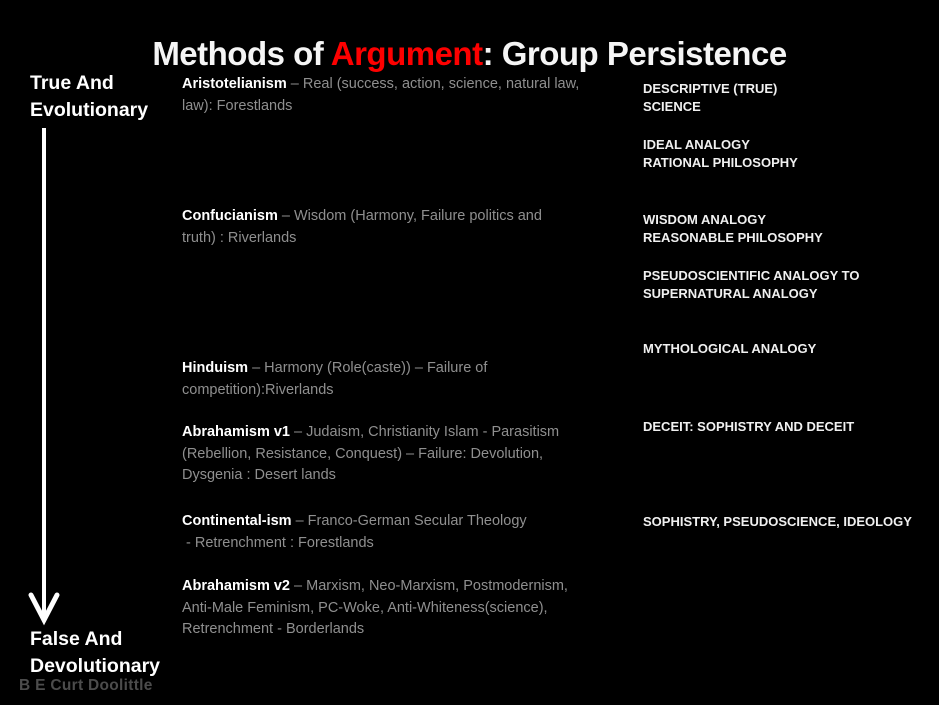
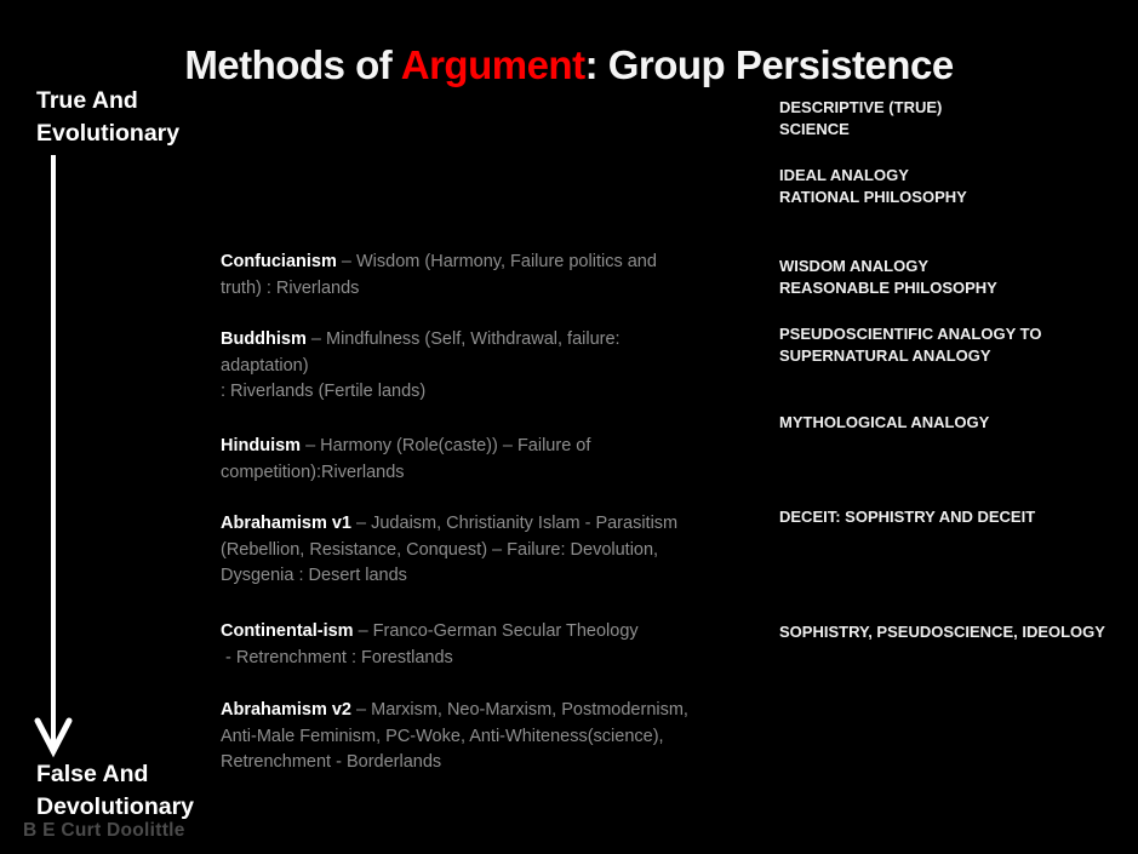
  Methods of Argument: Group Persistence
  True And
  Evolutionary
  False And
  Devolutionary
  B E Curt Doolittle
- Aristotelianism – Real (success, action, science, natural law,
- law): Forestlands
  Confucianism – Wisdom (Harmony, Failure politics and
  truth) : Riverlands
+ Buddhism – Mindfulness (Self, Withdrawal, failure:
+ adaptation)
+ : Riverlands (Fertile lands)
  Hinduism – Harmony (Role(caste)) – Failure of
  competition):Riverlands
  Abrahamism v1 – Judaism, Christianity Islam - Parasitism
  (Rebellion, Resistance, Conquest) – Failure: Devolution,
  Dysgenia : Desert lands
  Continental-ism – Franco-German Secular Theology
  - Retrenchment : Forestlands
  Abrahamism v2 – Marxism, Neo-Marxism, Postmodernism,
  Anti-Male Feminism, PC-Woke, Anti-Whiteness(science),
  Retrenchment - Borderlands
  DESCRIPTIVE (TRUE)
  SCIENCE
  IDEAL ANALOGY
  RATIONAL PHILOSOPHY
  WISDOM ANALOGY
  REASONABLE PHILOSOPHY
  PSEUDOSCIENTIFIC ANALOGY TO
  SUPERNATURAL ANALOGY
  MYTHOLOGICAL ANALOGY
  DECEIT: SOPHISTRY AND DECEIT
  SOPHISTRY, PSEUDOSCIENCE, IDEOLOGY
